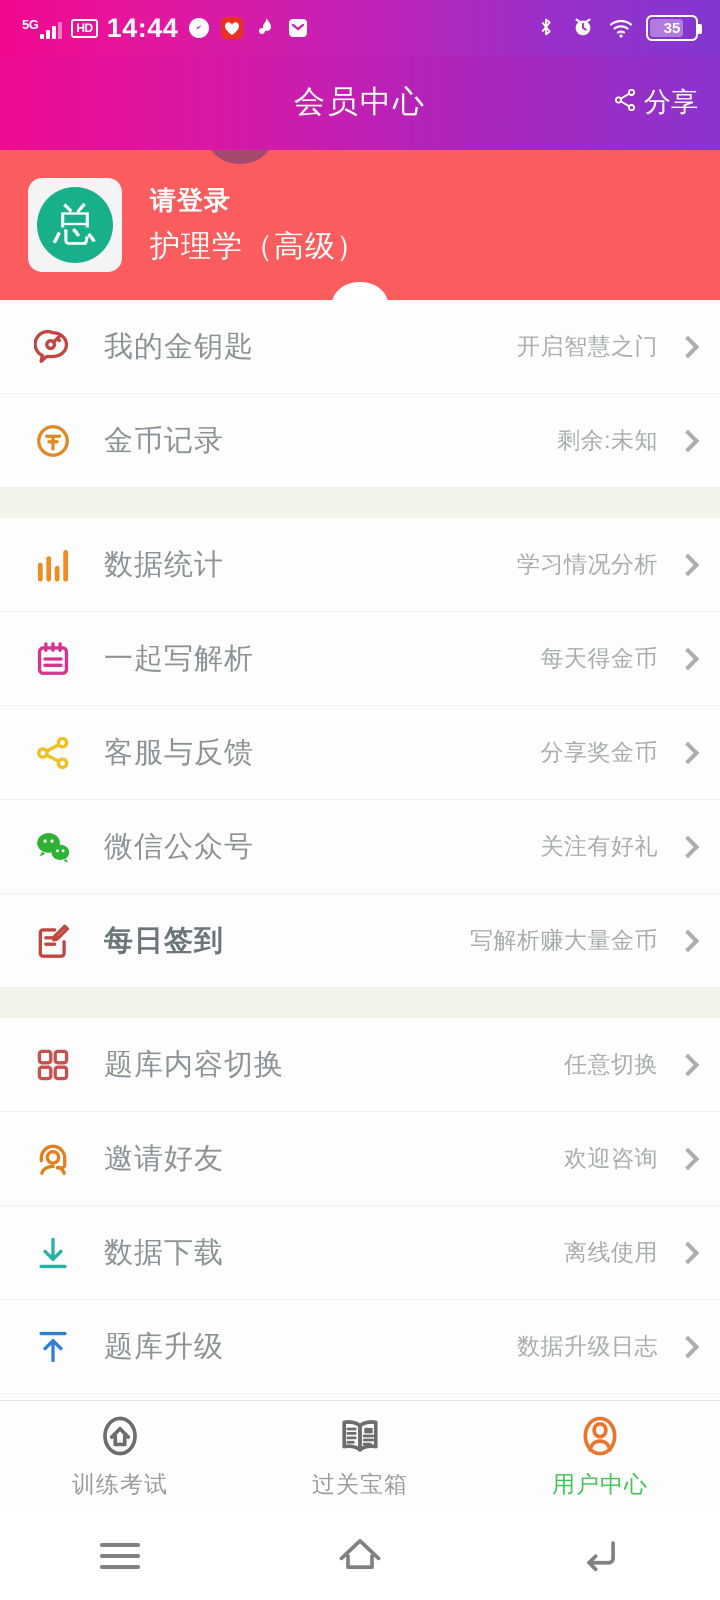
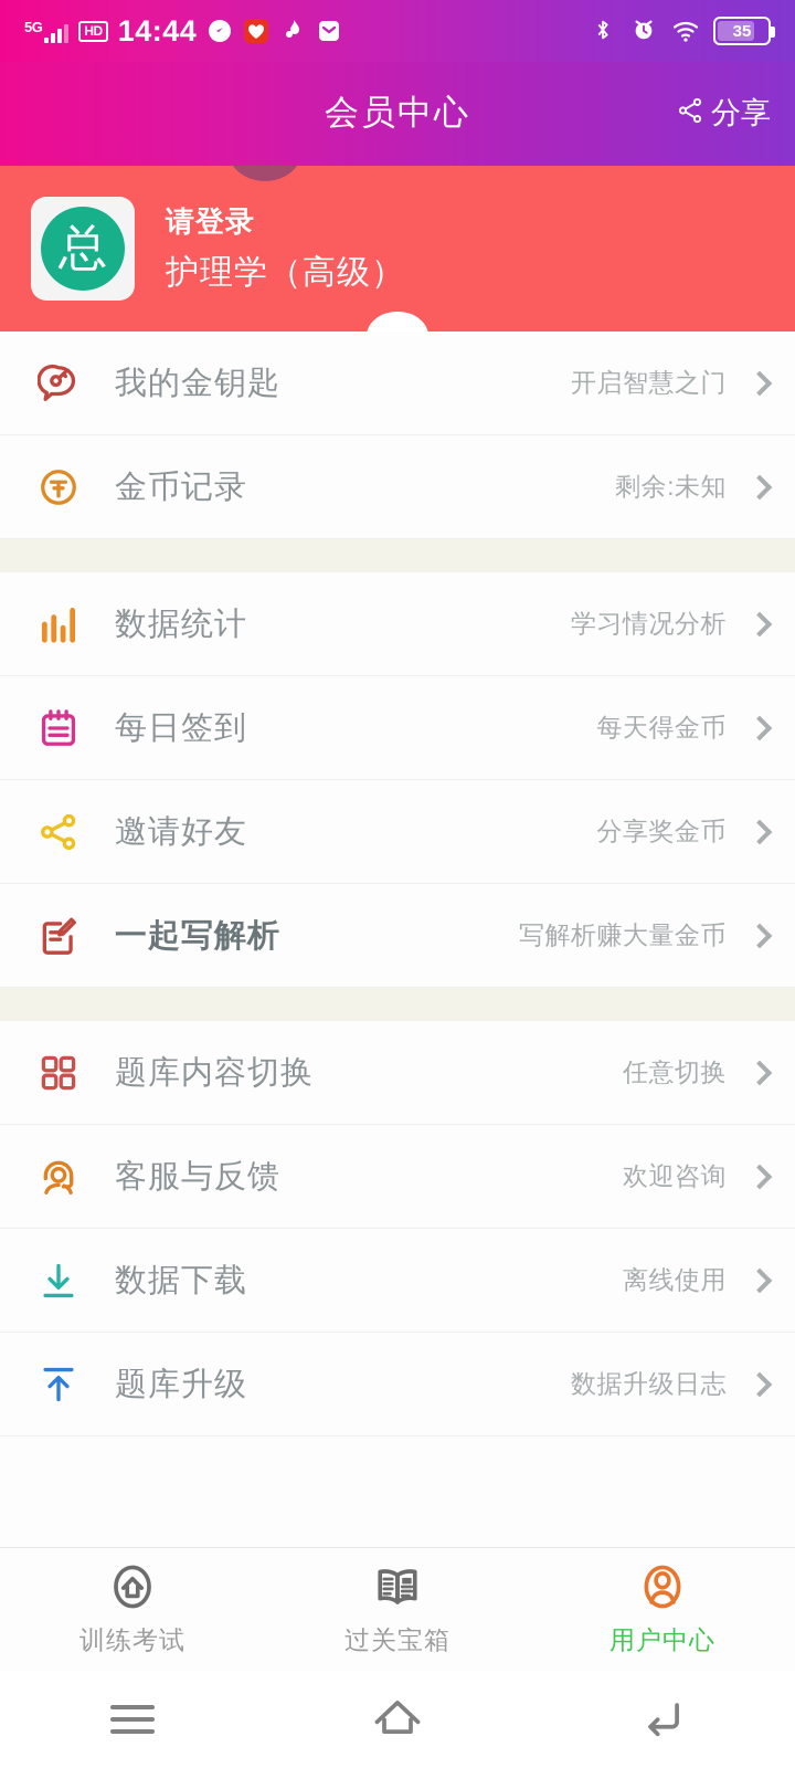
  5G
  HD
  14:44
  35
  会员中心
  分享
  总
  请登录
  护理学（高级）
  我的金钥匙
  开启智慧之门
  金币记录
  剩余:未知
  数据统计
  学习情况分析
- 一起写解析
+ 每日签到
  每天得金币
- 客服与反馈
+ 邀请好友
  分享奖金币
- 微信公众号
- 关注有好礼
- 每日签到
+ 一起写解析
  写解析赚大量金币
  题库内容切换
  任意切换
- 邀请好友
+ 客服与反馈
  欢迎咨询
  数据下载
  离线使用
  题库升级
  数据升级日志
  训练考试
  过关宝箱
  用户中心
